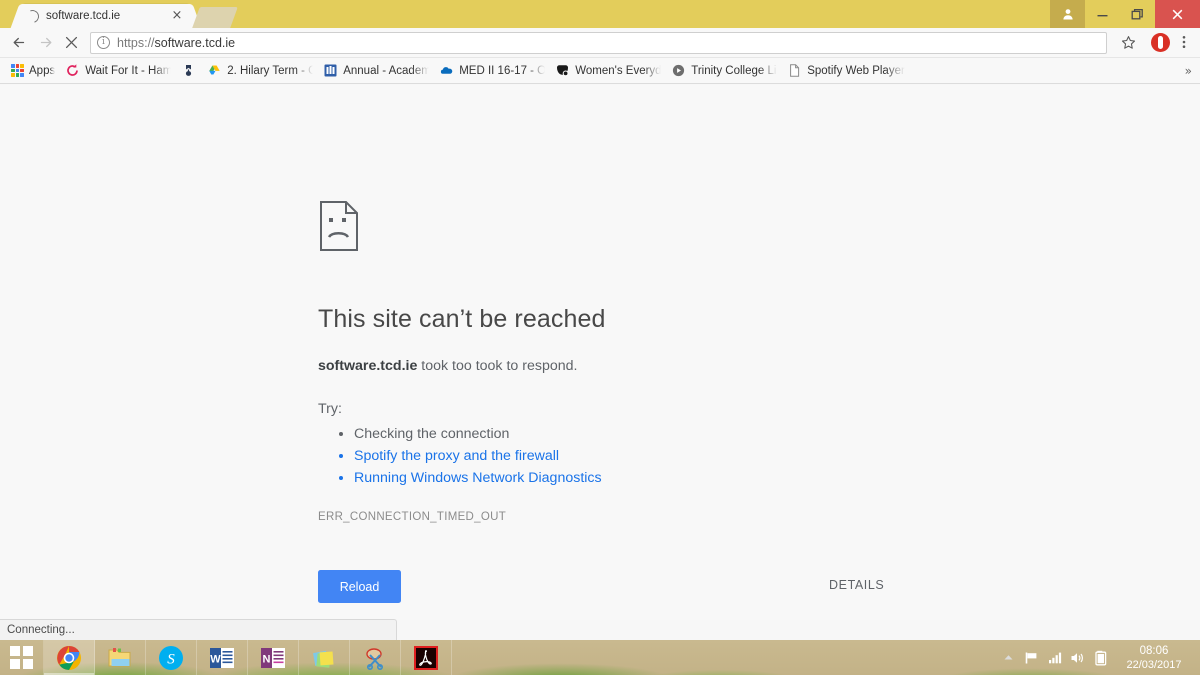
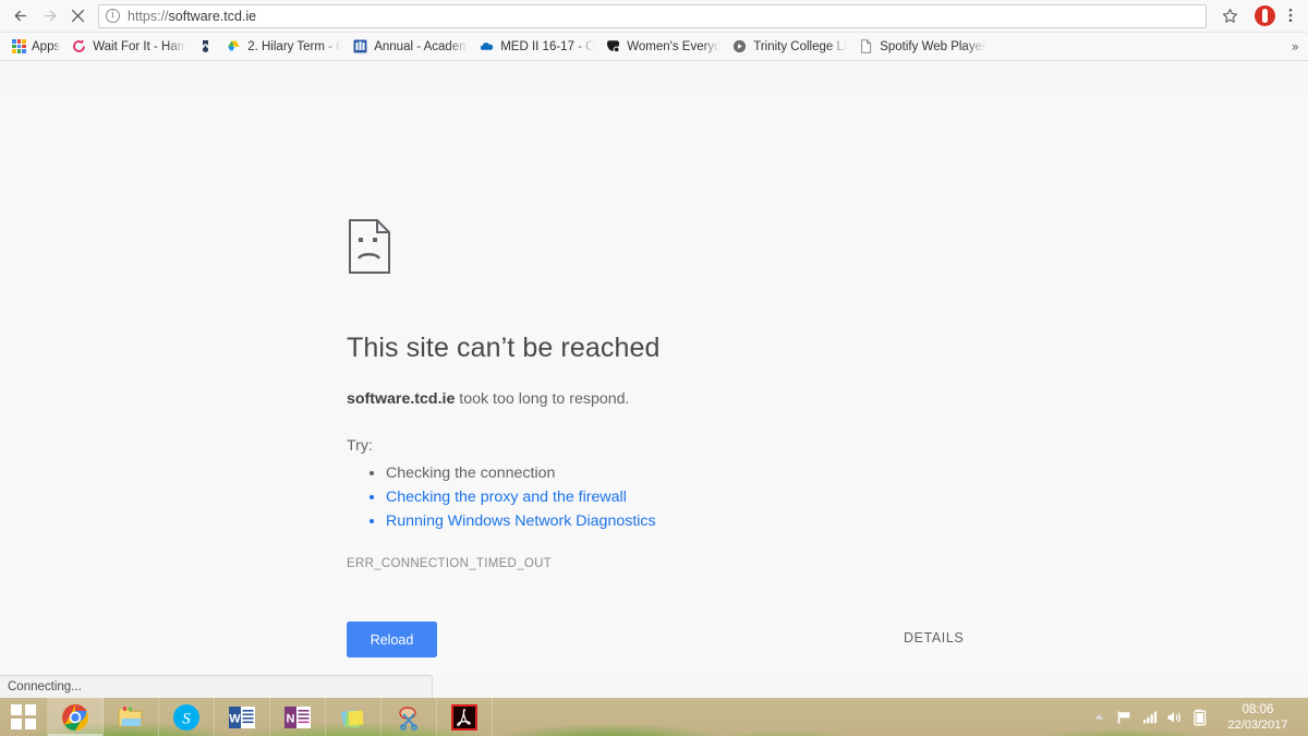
- software.tcd.ie
- ×
  i
  https://software.tcd.ie
  Apps
  Wait For It - Ham
  2. Hilary Term - G
  Annual - Academ
  MED II 16-17 - O
  Women's Everyd
  Trinity College Li
  Spotify Web Player
  »
  This site can’t be reached
- software.tcd.ie took too took to respond.
+ software.tcd.ie took too long to respond.
  Try:
  Checking the connection
- Spotify the proxy and the firewall
+ Checking the proxy and the firewall
  Running Windows Network Diagnostics
  ERR_CONNECTION_TIMED_OUT
  Reload
  DETAILS
  Connecting...
  S
  W
  N
  08:06
  22/03/2017
